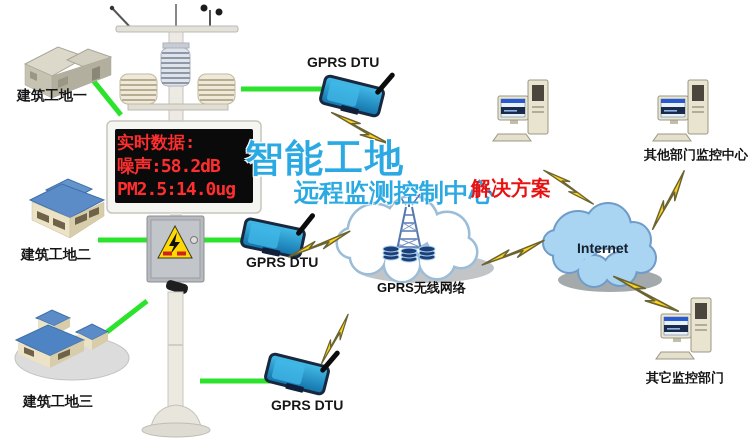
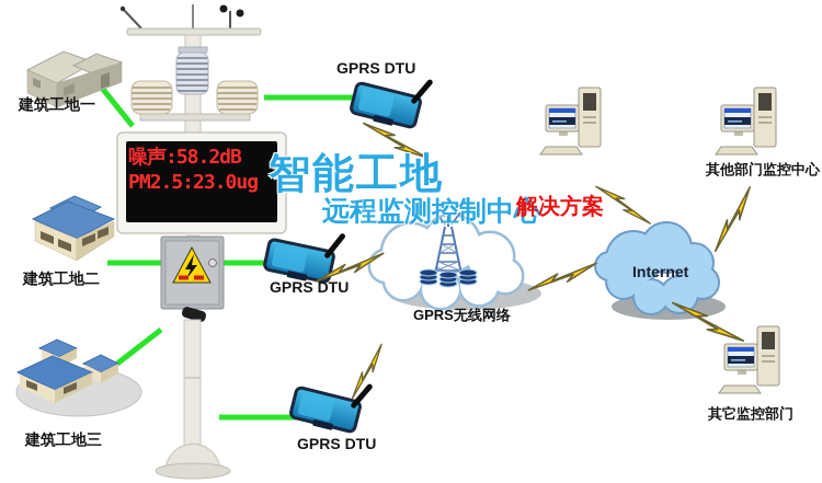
- 实时数据:
  噪声:58.2dB
- PM2.5:14.0ug
+ PM2.5:23.0ug
  建筑工地一
  建筑工地二
  建筑工地三
  GPRS DTU
  GPRS DTU
  GPRS DTU
  GPRS无线网络
  Internet
  其他部门监控中心
  其它监控部门
  智能工地
  远程监测控制中心
  解决方案
